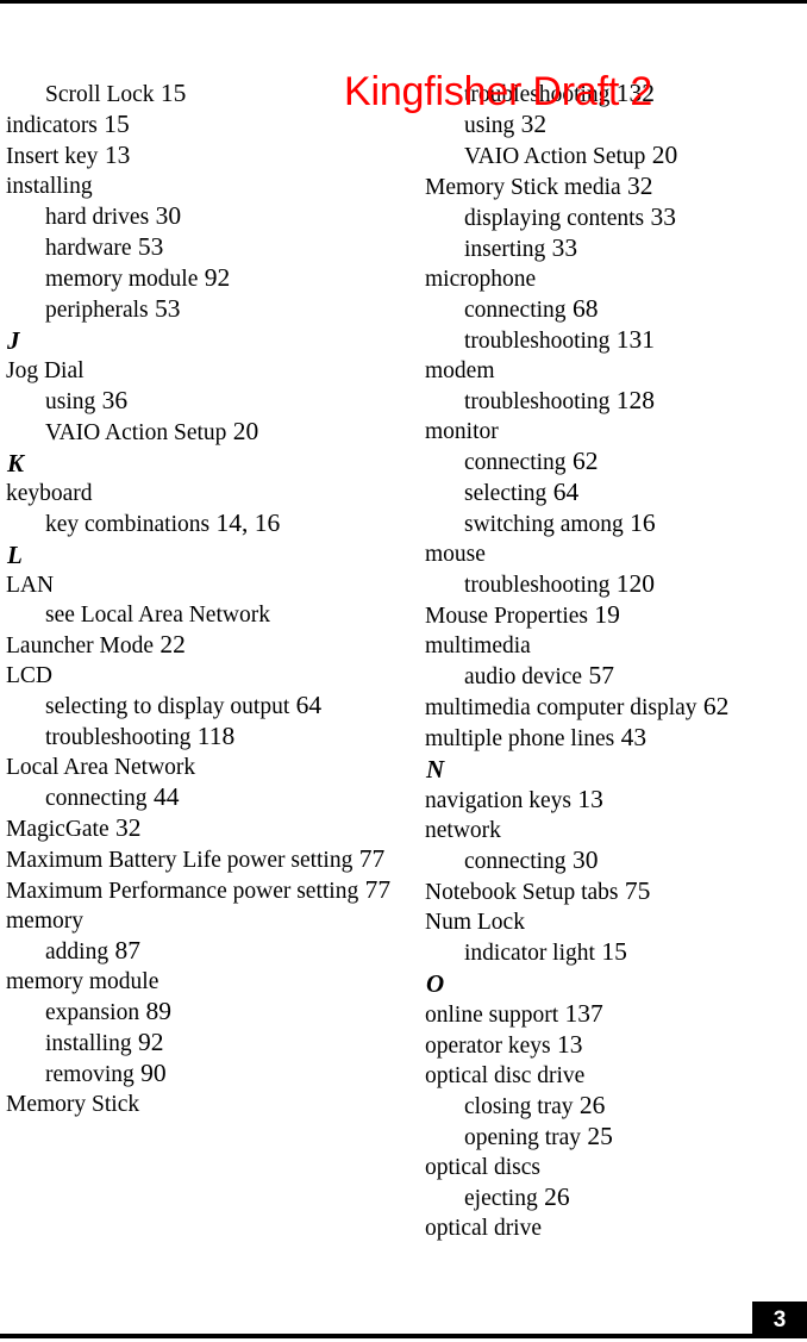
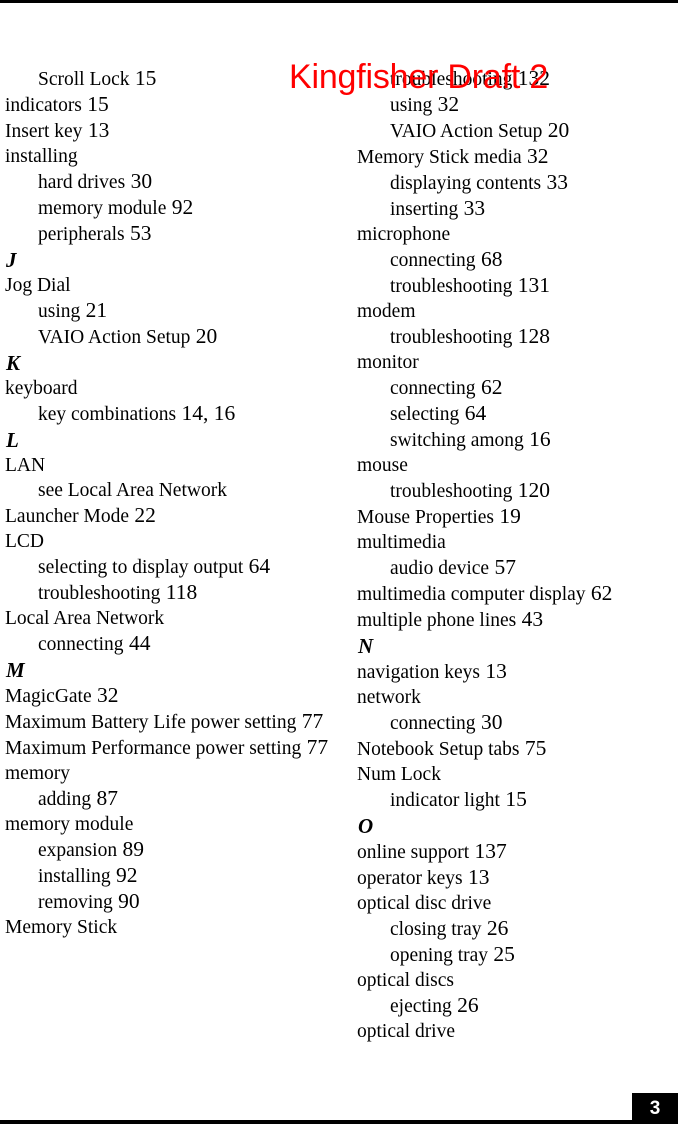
  Scroll Lock 15
  indicators 15
  Insert key 13
  installing
  hard drives 30
- hardware 53
  memory module 92
  peripherals 53
  J
  Jog Dial
- using 36
+ using 21
  VAIO Action Setup 20
  K
  keyboard
  key combinations 14, 16
  L
  LAN
  see Local Area Network
  Launcher Mode 22
  LCD
  selecting to display output 64
  troubleshooting 118
  Local Area Network
  connecting 44
+ M
  MagicGate 32
  Maximum Battery Life power setting 77
  Maximum Performance power setting 77
  memory
  adding 87
  memory module
  expansion 89
  installing 92
  removing 90
  Memory Stick
  troubleshooting 132
  using 32
  VAIO Action Setup 20
  Memory Stick media 32
  displaying contents 33
  inserting 33
  microphone
  connecting 68
  troubleshooting 131
  modem
  troubleshooting 128
  monitor
  connecting 62
  selecting 64
  switching among 16
  mouse
  troubleshooting 120
  Mouse Properties 19
  multimedia
  audio device 57
  multimedia computer display 62
  multiple phone lines 43
  N
  navigation keys 13
  network
  connecting 30
  Notebook Setup tabs 75
  Num Lock
  indicator light 15
  O
  online support 137
  operator keys 13
  optical disc drive
  closing tray 26
  opening tray 25
  optical discs
  ejecting 26
  optical drive
  Kingfisher Draft 2
  3
